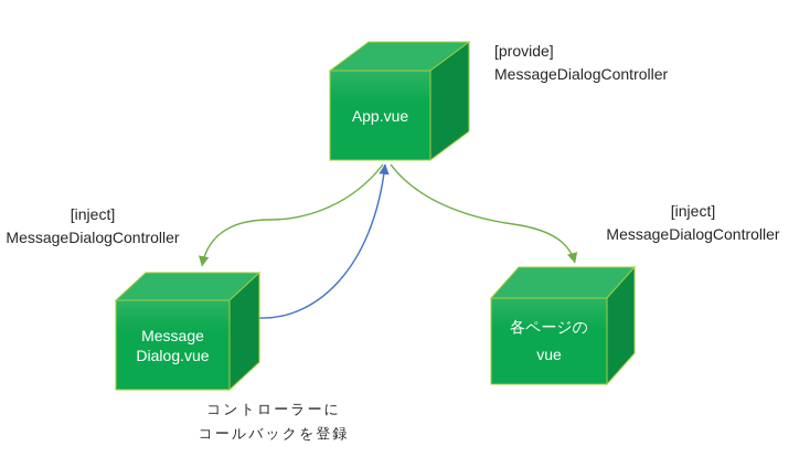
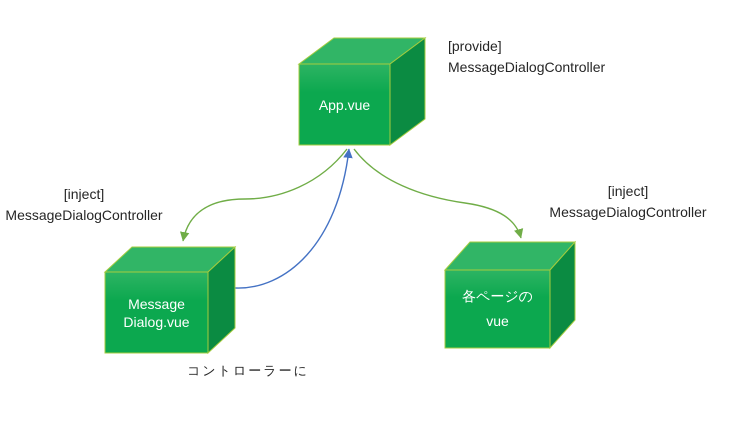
  App.vue
  Message
  Dialog.vue
  各ページの
  vue
  [provide]
  MessageDialogController
  [inject]
  MessageDialogController
  [inject]
  MessageDialogController
  コントローラーに
- コールバックを登録
